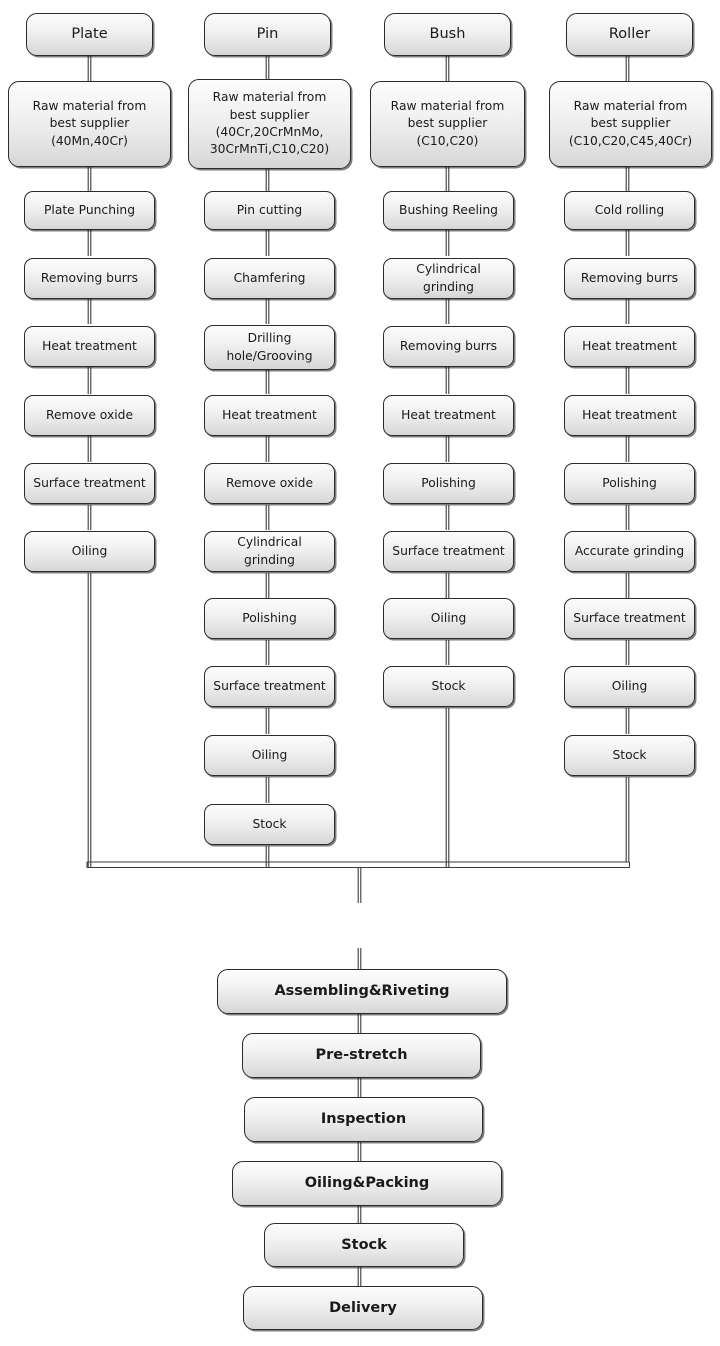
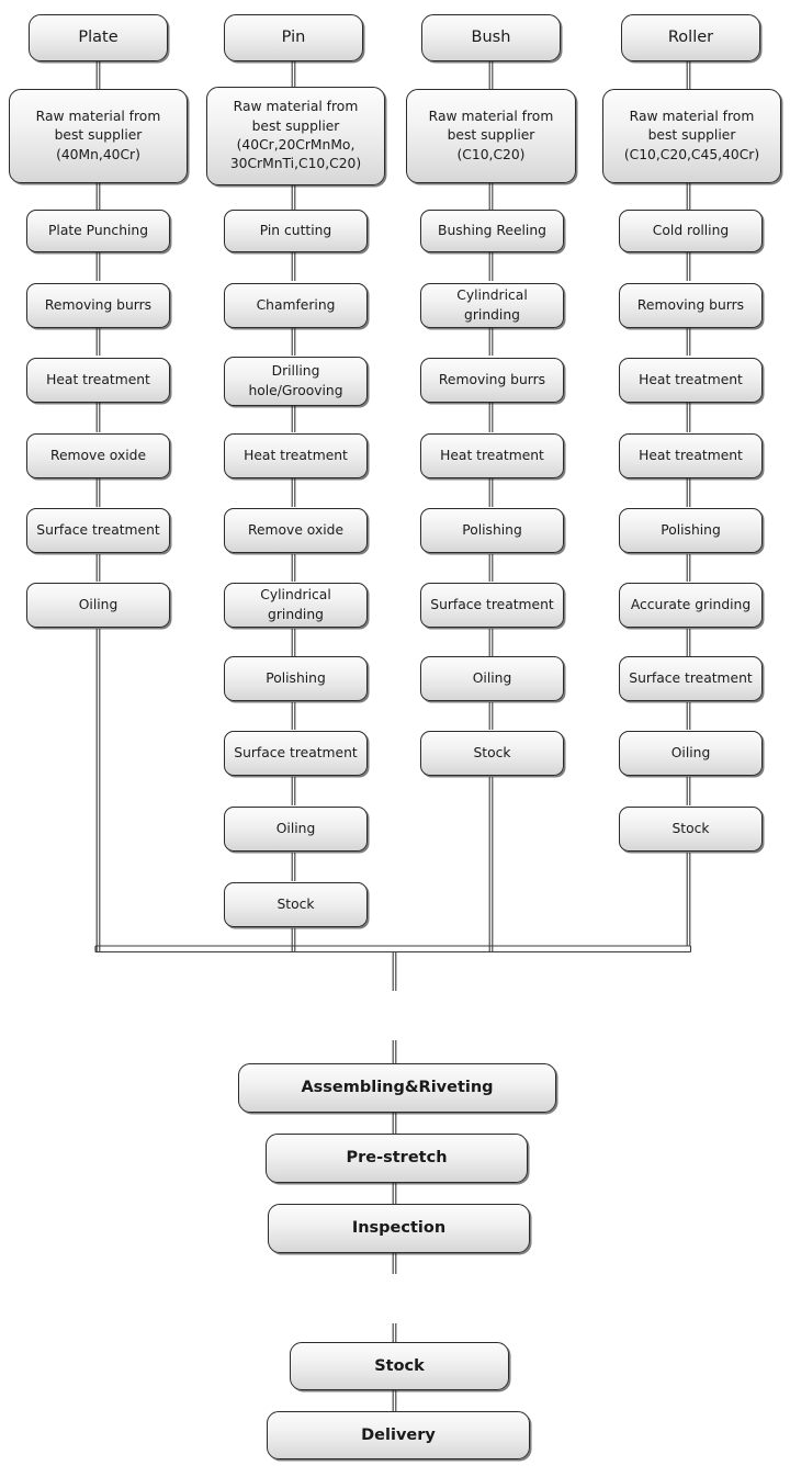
  Plate
  Raw material from
  best supplier
  (40Mn,40Cr)
  Plate Punching
  Removing burrs
  Heat treatment
  Remove oxide
  Surface treatment
  Oiling
  Pin
  Raw material from
  best supplier
  (40Cr,20CrMnMo,
  30CrMnTi,C10,C20)
  Pin cutting
  Chamfering
  Drilling
  hole/Grooving
  Heat treatment
  Remove oxide
  Cylindrical grinding
  Polishing
  Surface treatment
  Oiling
  Stock
  Bush
  Raw material from
  best supplier
  (C10,C20)
  Bushing Reeling
  Cylindrical grinding
  Removing burrs
  Heat treatment
  Polishing
  Surface treatment
  Oiling
  Stock
  Roller
  Raw material from
  best supplier
  (C10,C20,C45,40Cr)
  Cold rolling
  Removing burrs
  Heat treatment
  Heat treatment
  Polishing
  Accurate grinding
  Surface treatment
  Oiling
  Stock
  Assembling&Riveting
  Pre-stretch
  Inspection
- Oiling&Packing
  Stock
  Delivery
